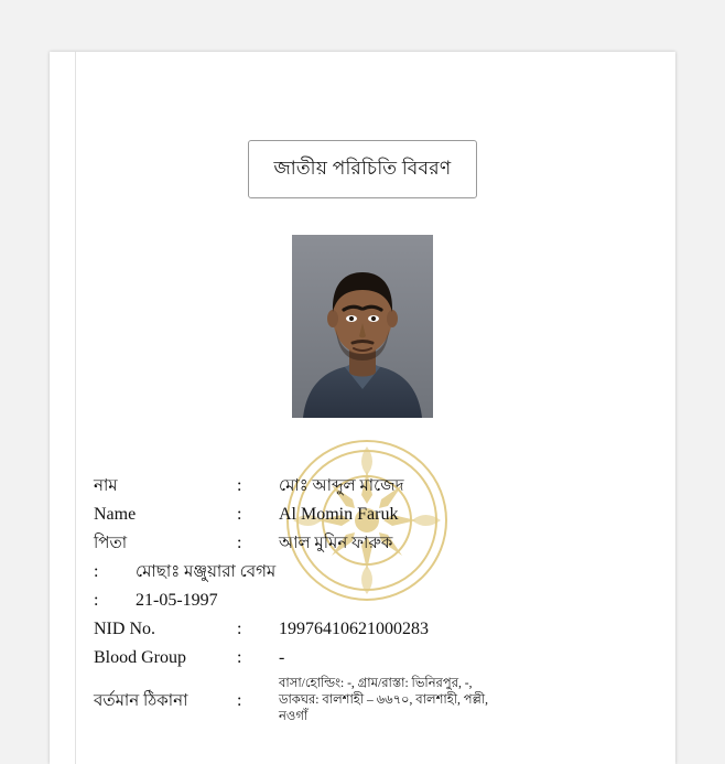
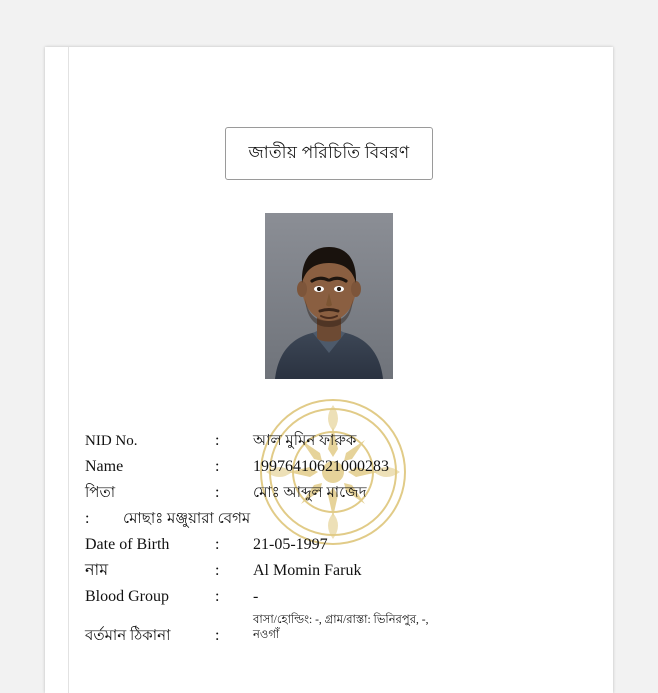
  জাতীয় পরিচিতি বিবরণ
- নাম
+ NID No.
  :
- মোঃ আব্দুল মাজেদ
+ আল মুমিন ফারুক
  Name
  :
- Al Momin Faruk
+ 19976410621000283
  পিতা
  :
- আল মুমিন ফারুক
+ মোঃ আব্দুল মাজেদ
  :
  মোছাঃ মঞ্জুয়ারা বেগম
+ Date of Birth
  :
  21-05-1997
- NID No.
+ নাম
  :
- 19976410621000283
+ Al Momin Faruk
  Blood Group
  :
  -
  বর্তমান ঠিকানা
  :
  বাসা/হোল্ডিং: -, গ্রাম/রাস্তা: ভিনিরপুর, -,
- ডাকঘর: বালশাহী – ৬৬৭০, বালশাহী, পল্লী,
  নওগাঁ
